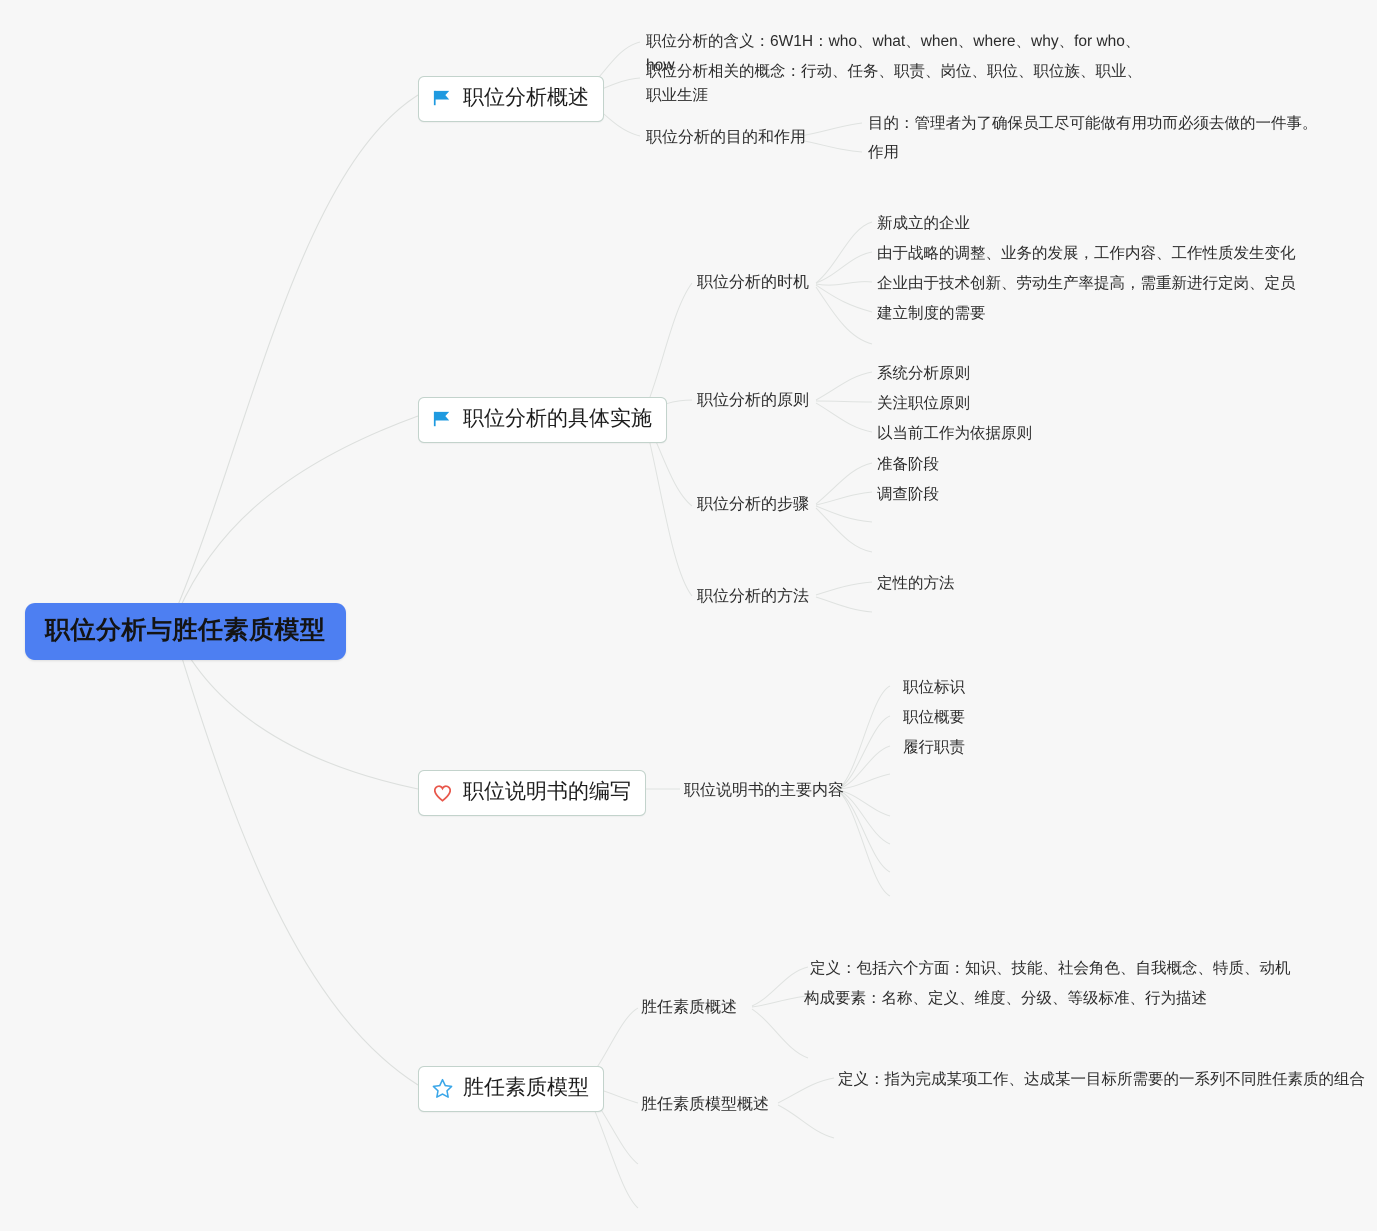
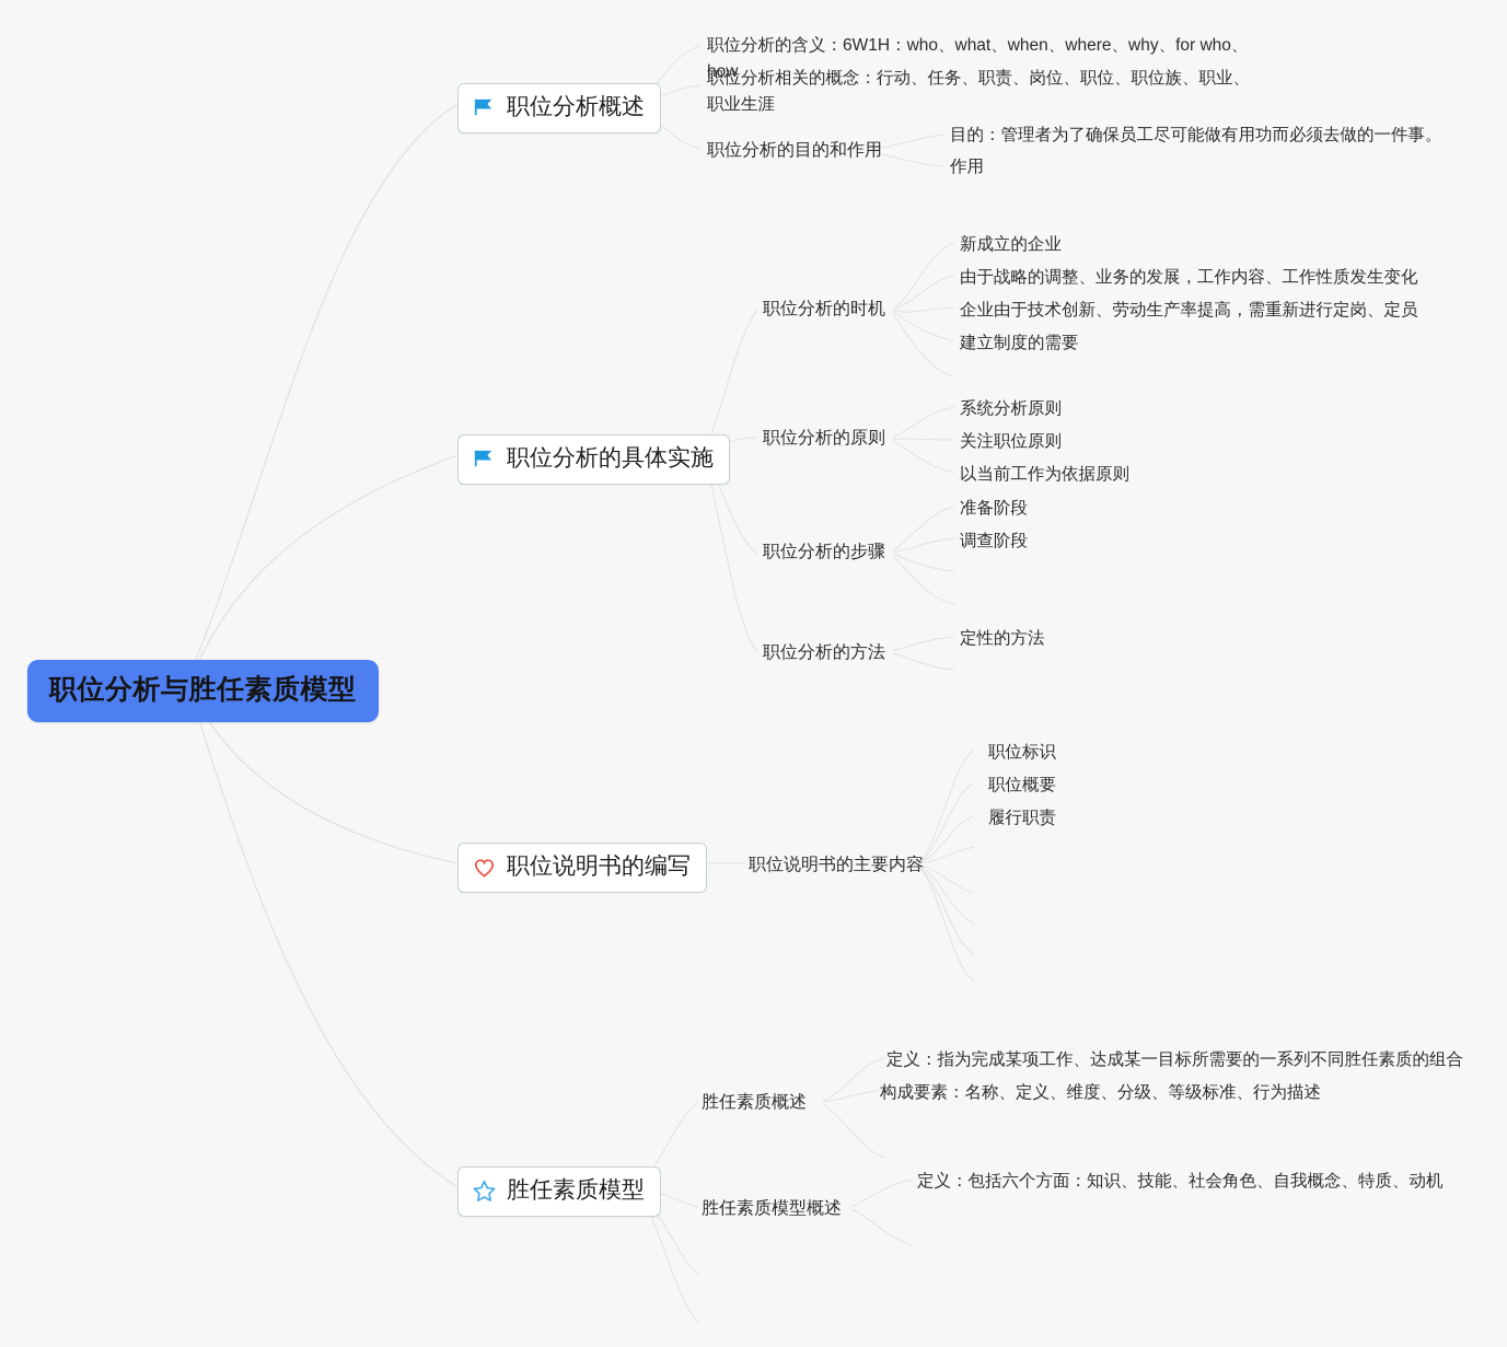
  职位分析与胜任素质模型
  职位分析概述
  职位分析的含义：6W1H：who、what、when、where、why、for who、how
  职位分析相关的概念：行动、任务、职责、岗位、职位、职位族、职业、职业生涯
  职位分析的目的和作用
  目的：管理者为了确保员工尽可能做有用功而必须去做的一件事。
  作用
  职位分析的具体实施
  职位分析的时机
  新成立的企业
  由于战略的调整、业务的发展，工作内容、工作性质发生变化
  企业由于技术创新、劳动生产率提高，需重新进行定岗、定员
  建立制度的需要
  职位分析的原则
  系统分析原则
  关注职位原则
  以当前工作为依据原则
  职位分析的步骤
  准备阶段
  调查阶段
  职位分析的方法
  定性的方法
  职位说明书的编写
  职位说明书的主要内容
  职位标识
  职位概要
  履行职责
  胜任素质模型
  胜任素质概述
- 定义：包括六个方面：知识、技能、社会角色、自我概念、特质、动机
+ 定义：指为完成某项工作、达成某一目标所需要的一系列不同胜任素质的组合
  构成要素：名称、定义、维度、分级、等级标准、行为描述
  胜任素质模型概述
- 定义：指为完成某项工作、达成某一目标所需要的一系列不同胜任素质的组合
+ 定义：包括六个方面：知识、技能、社会角色、自我概念、特质、动机
